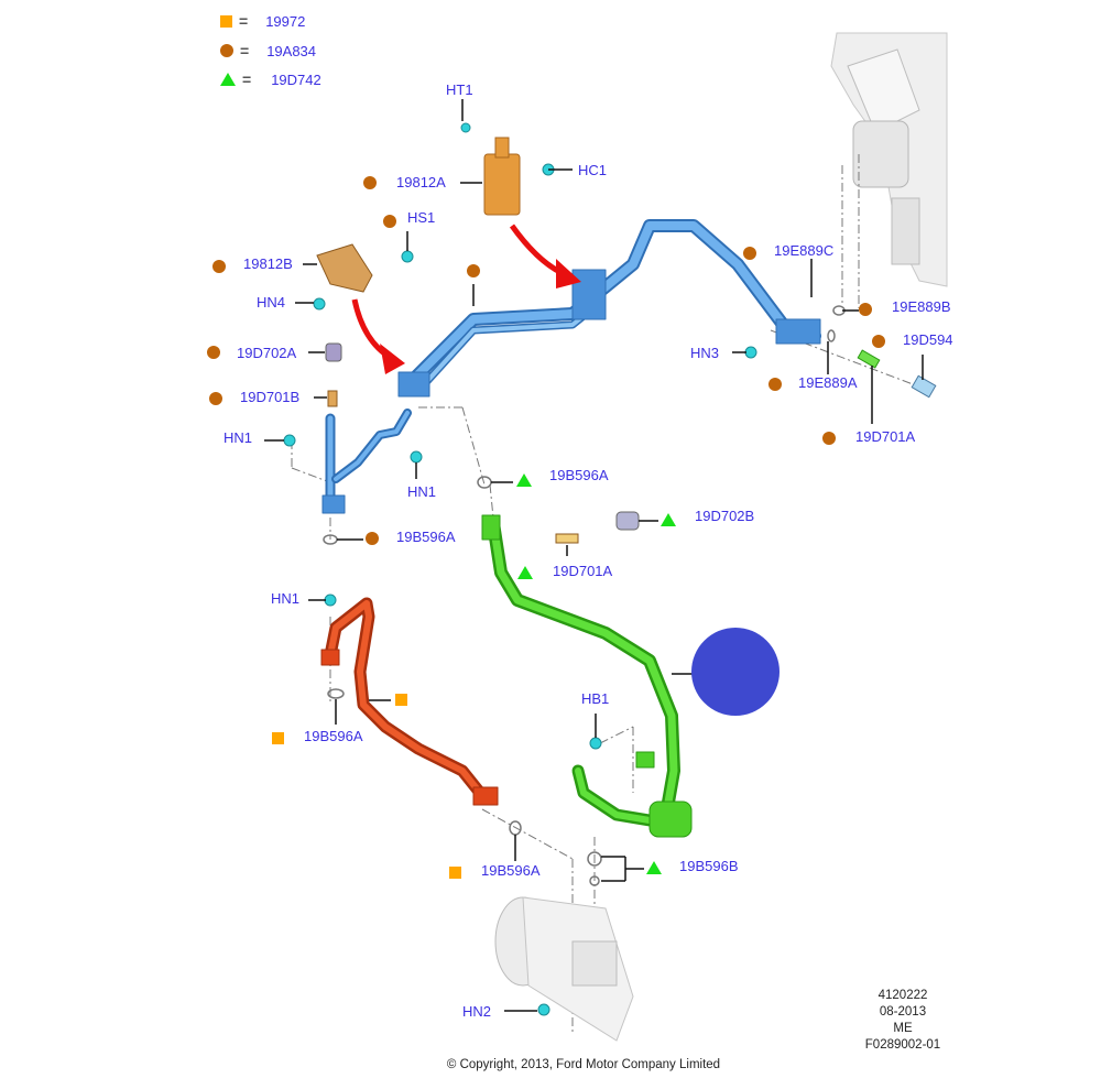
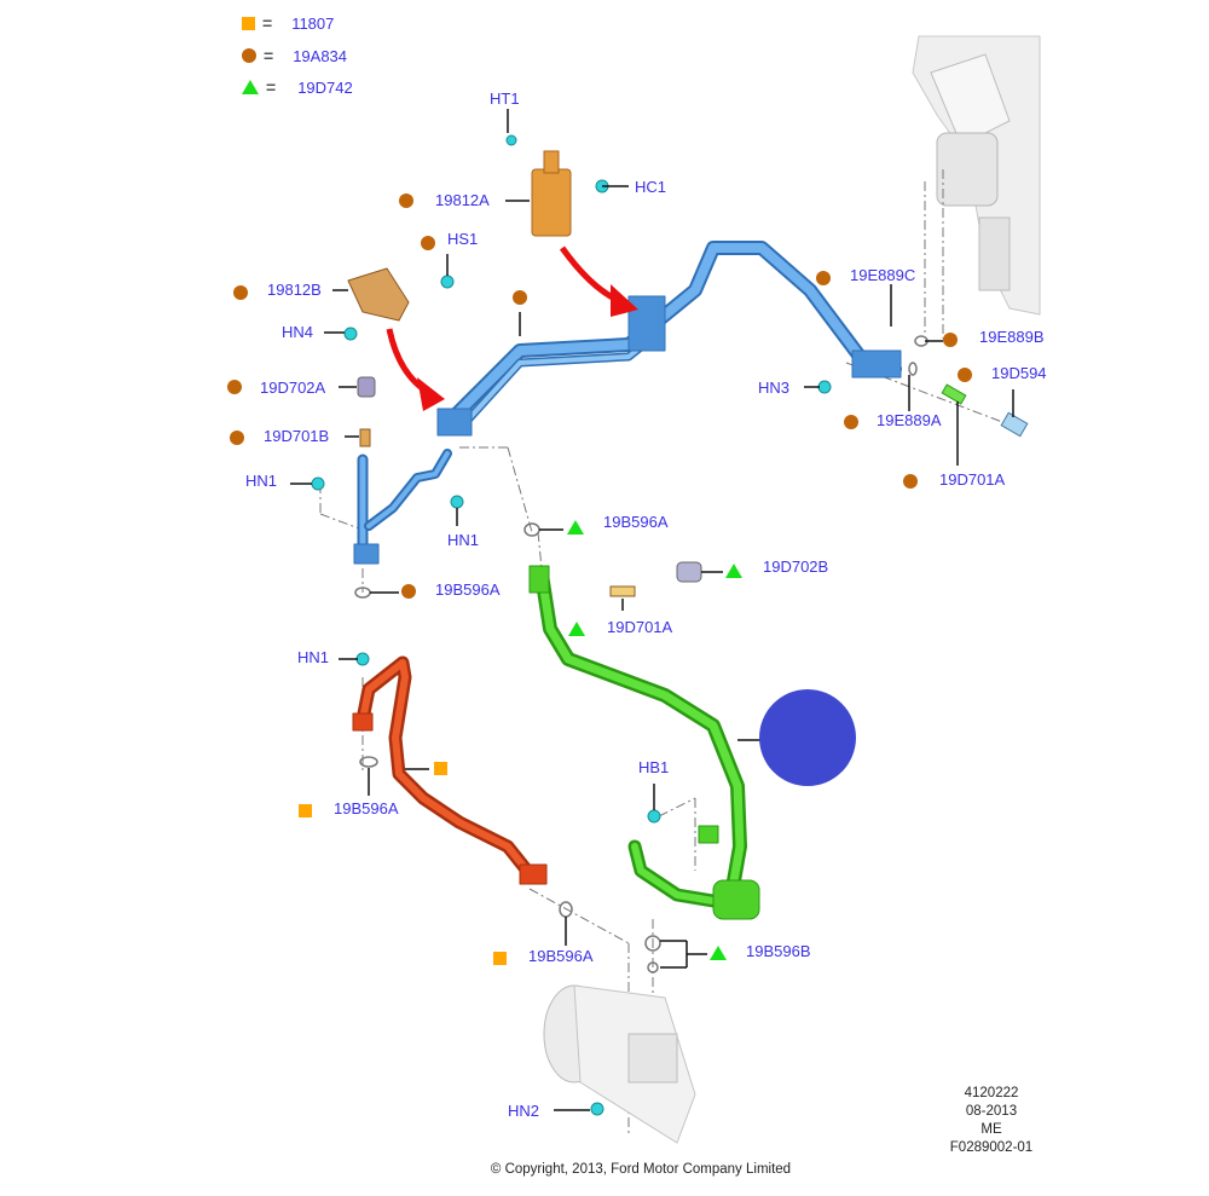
  =
- 19972
+ 11807
  =
  19A834
  =
  19D742
  HT1
  HC1
  19812A
  HS1
  19812B
  HN4
  19D702A
  19D701B
  HN1
  HN1
  19B596A
  19E889C
  19E889B
  19D594
  HN3
  19E889A
  19D701A
  19B596A
  19D702B
  19D701A
  HN1
  19B596A
  HB1
  19B596A
  19B596B
  HN2
  4120222
  08-2013
  ME
  F0289002-01
  © Copyright, 2013, Ford Motor Company Limited
